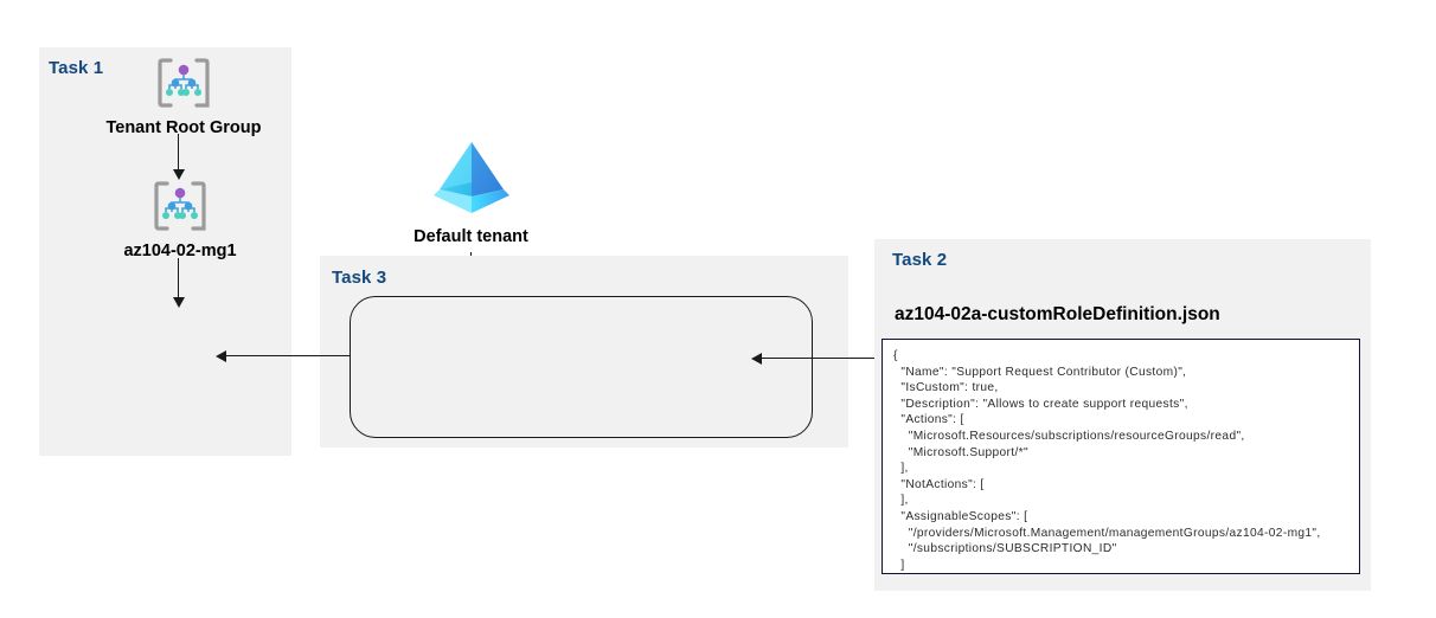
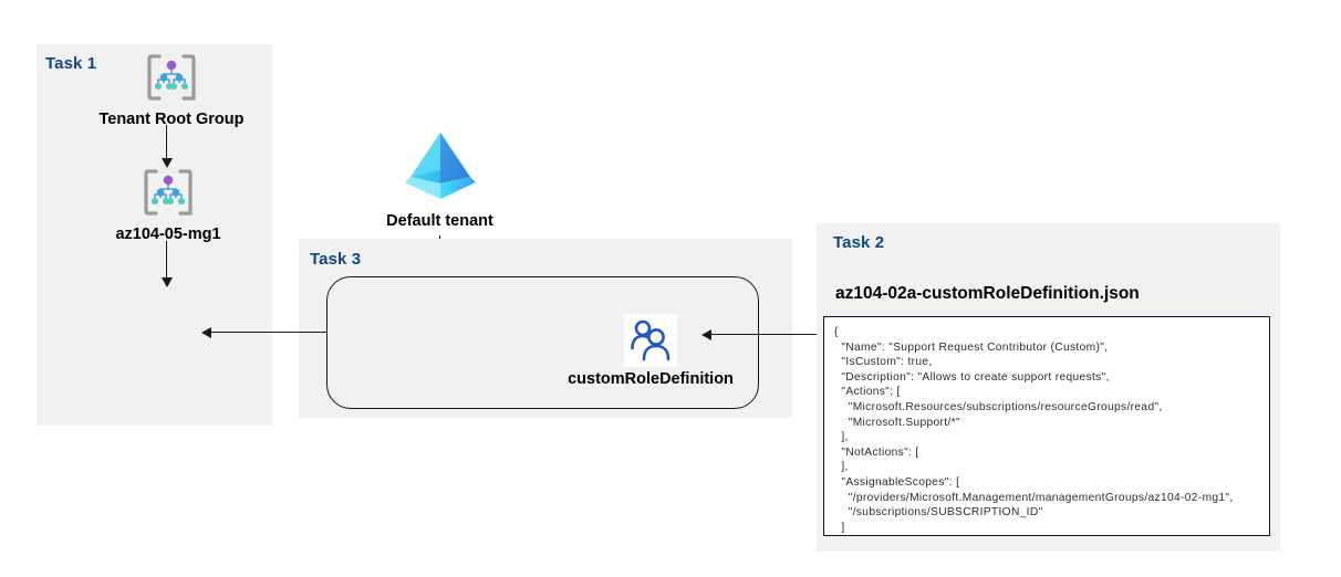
  Task 1
  Tenant Root Group
- az104-02-mg1
+ az104-05-mg1
  Default tenant
  Task 3
+ customRoleDefinition
  Task 2
  az104-02a-customRoleDefinition.json
  {
  "Name": "Support Request Contributor (Custom)",
  "IsCustom": true,
  "Description": "Allows to create support requests",
  "Actions": [
  "Microsoft.Resources/subscriptions/resourceGroups/read",
  "Microsoft.Support/*"
  ],
  "NotActions": [
  ],
  "AssignableScopes": [
  "/providers/Microsoft.Management/managementGroups/az104-02-mg1",
  "/subscriptions/SUBSCRIPTION_ID"
  ]
